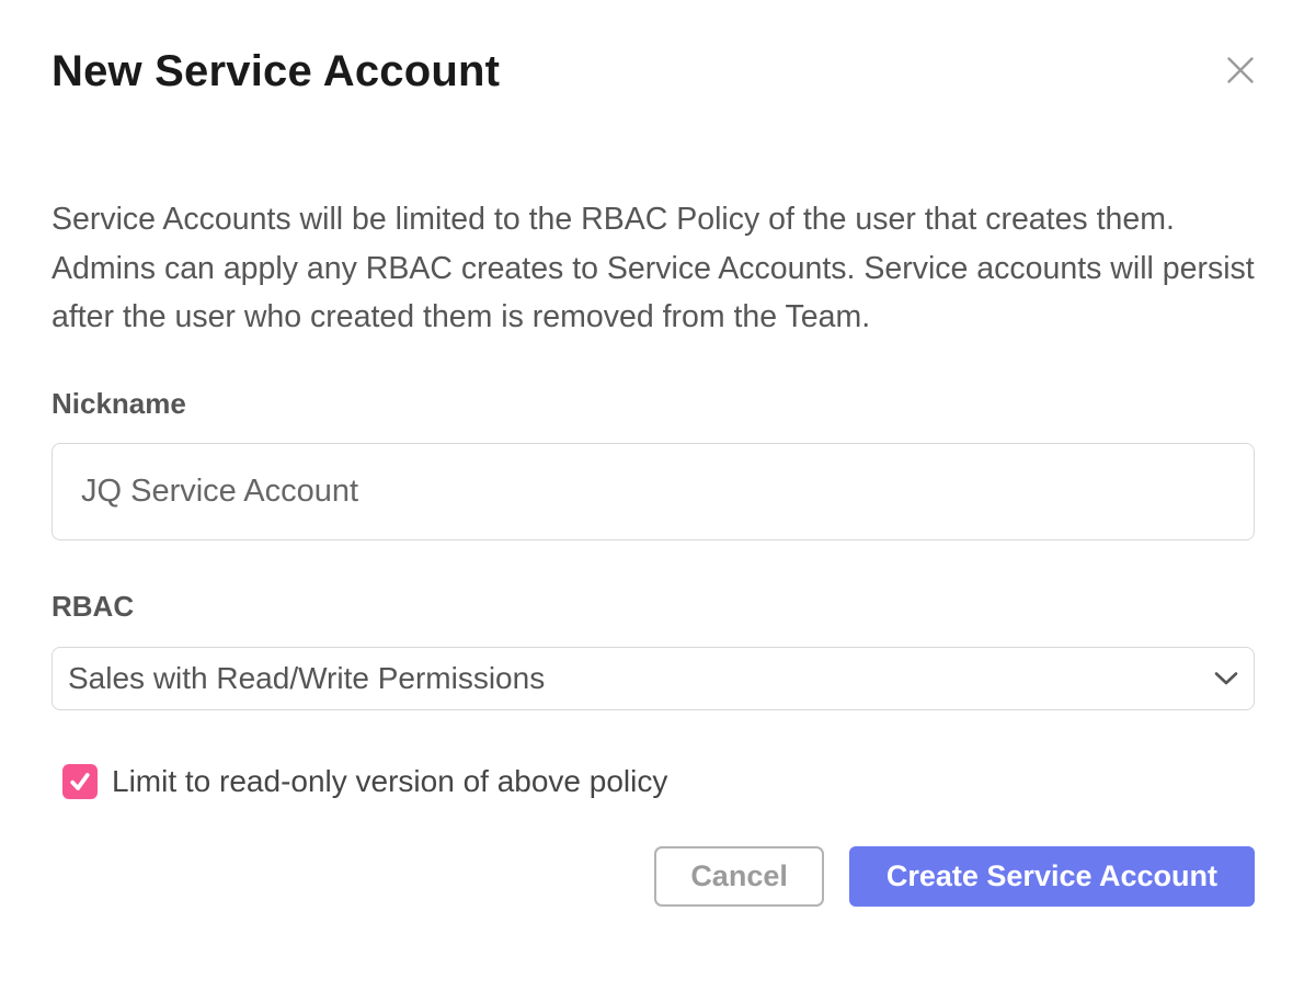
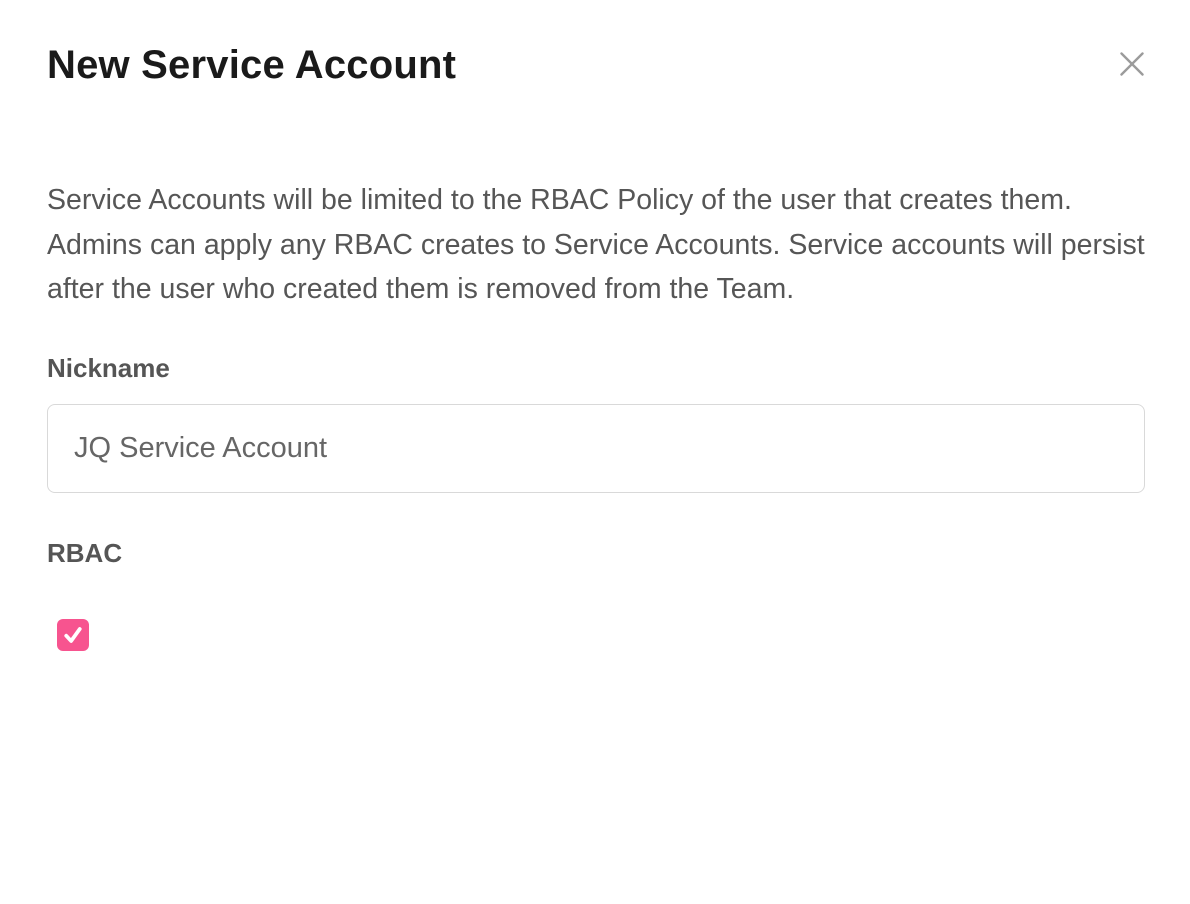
  New Service Account
  Service Accounts will be limited to the RBAC Policy of the user that creates them. Admins can apply any RBAC creates to Service Accounts. Service accounts will persist after the user who created them is removed from the Team.
  Nickname
  JQ Service Account
  RBAC
- Sales with Read/Write Permissions
- Limit to read-only version of above policy
- Cancel
- Create Service Account
